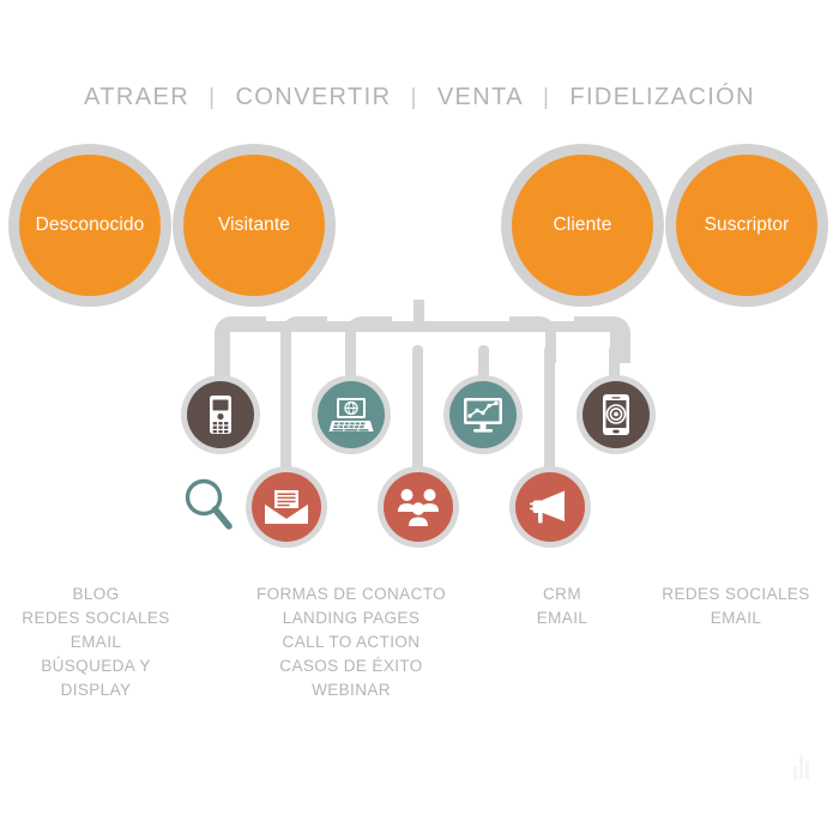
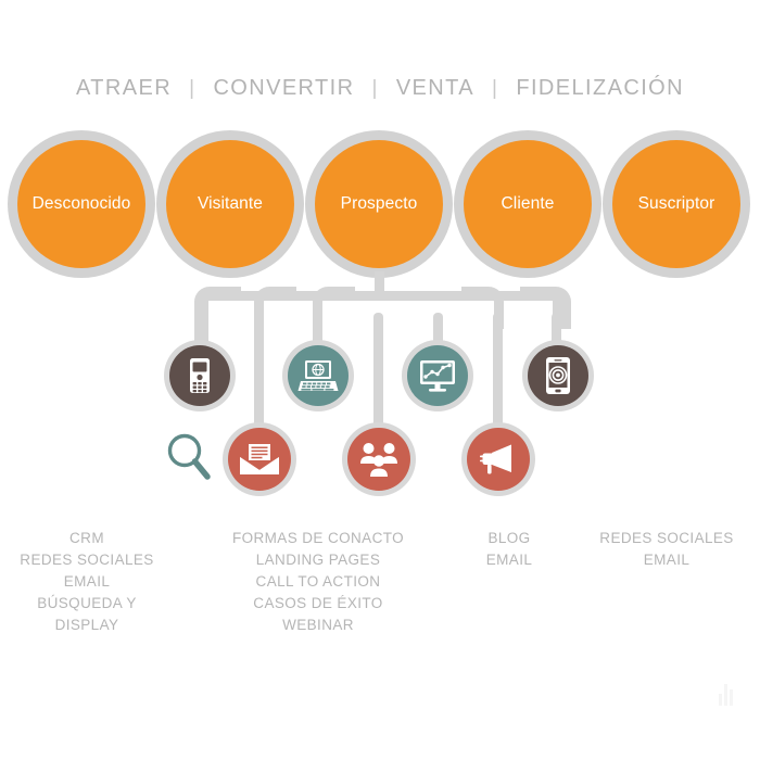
  ATRAER
  |
  CONVERTIR
  |
  VENTA
  |
  FIDELIZACIÓN
  Desconocido
  Visitante
+ Prospecto
  Cliente
  Suscriptor
- BLOG
+ CRM
  REDES SOCIALES
  EMAIL
  BÚSQUEDA Y
  DISPLAY
  FORMAS DE CONACTO
  LANDING PAGES
  CALL TO ACTION
  CASOS DE ÉXITO
  WEBINAR
- CRM
+ BLOG
  EMAIL
  REDES SOCIALES
  EMAIL
